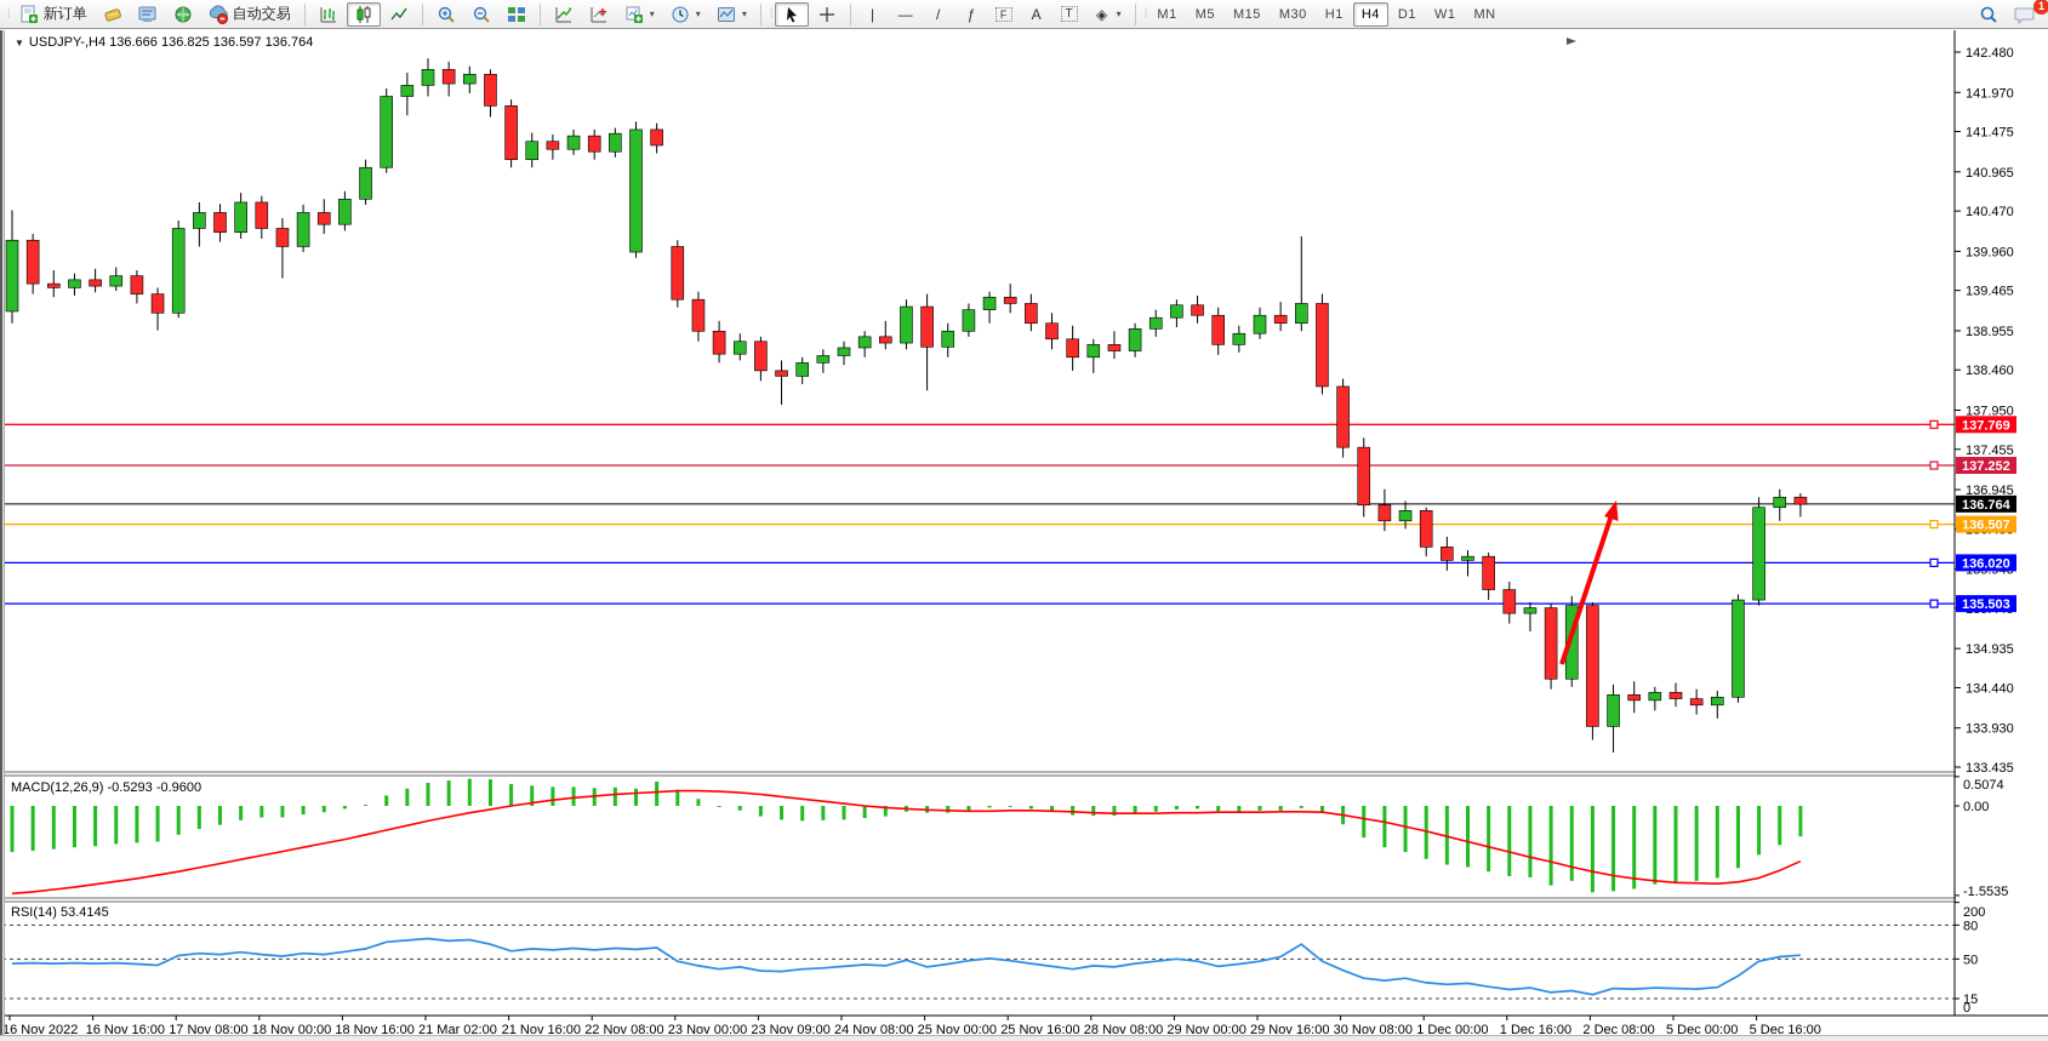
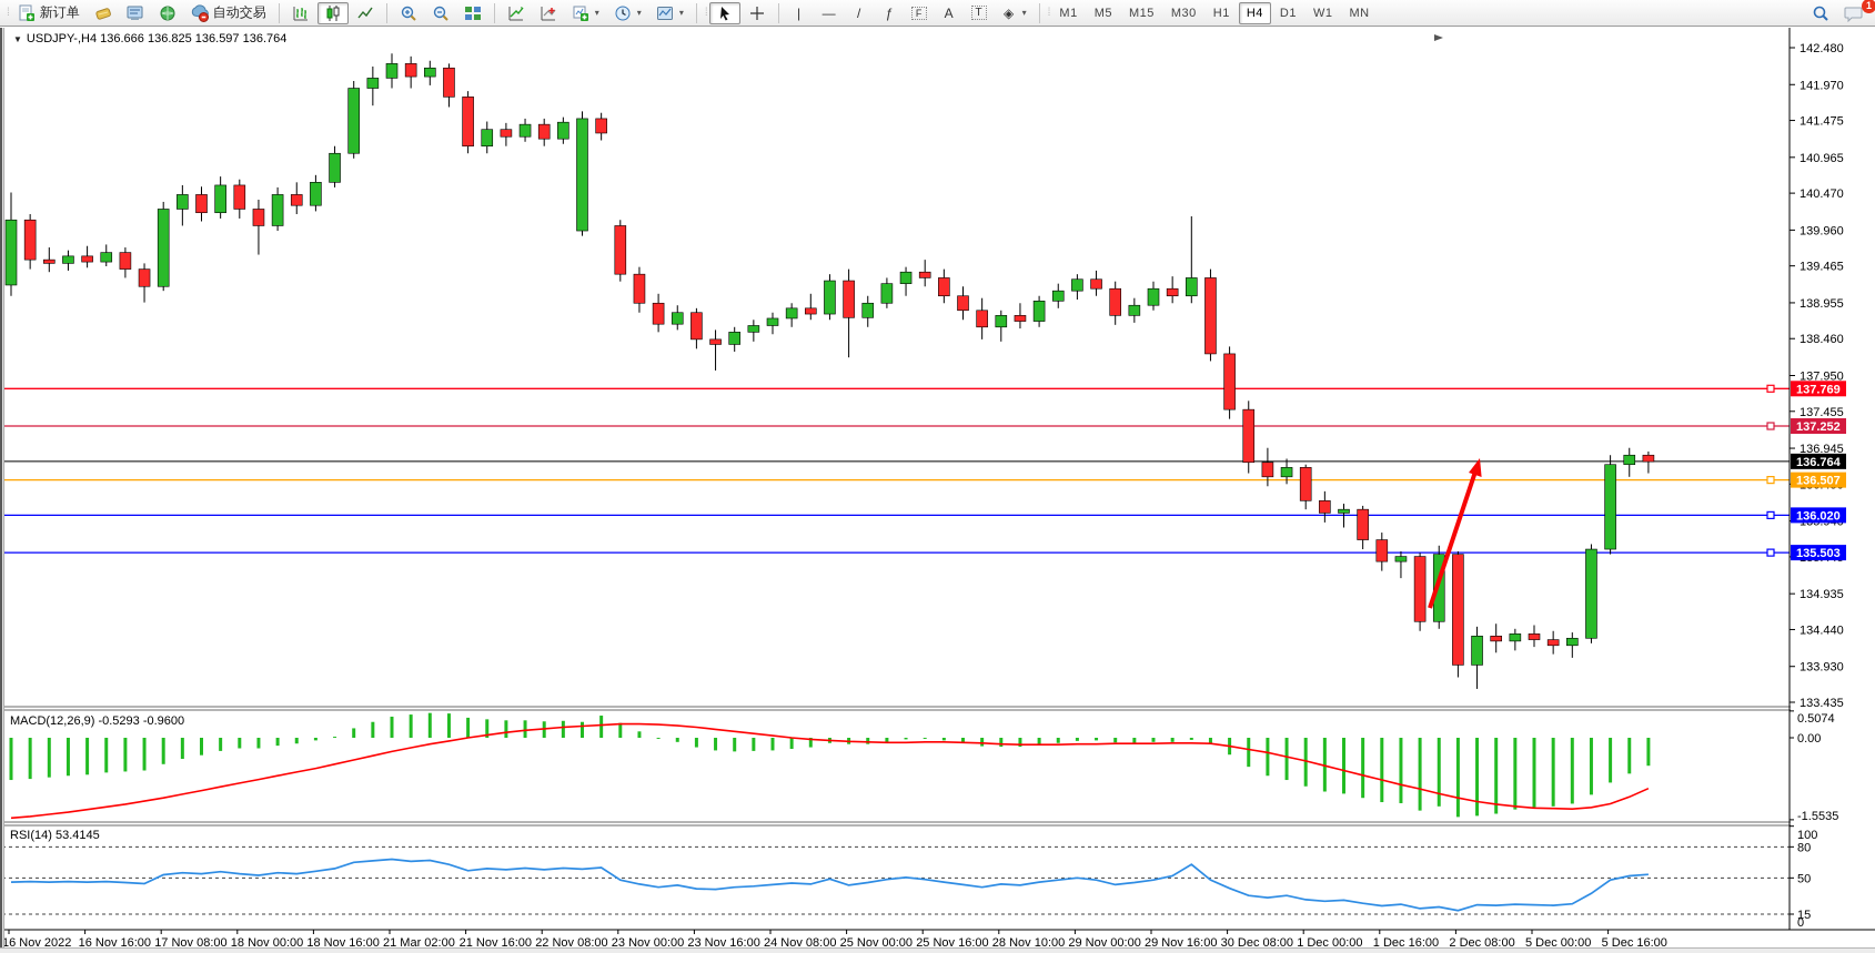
  新订单
  自动交易
  ▾
  ▾
  ▾
  |
  —
  /
  ƒ
  F
  A
  T
  ◈
  ▾
  ⁞
  M1
  M5
  M15
  M30
  H1
  H4
  D1
  W1
  MN
  1
  142.480
  141.970
  141.475
  140.965
  140.470
  139.960
  139.465
  138.955
  138.460
  137.950
  137.455
  136.945
  134.935
  134.440
  133.930
  133.435
  0.5074
  0.00
  -1.5535
- 200
+ 100
  80
  50
  15
  0
  16 Nov 2022
  16 Nov 16:00
  17 Nov 08:00
  18 Nov 00:00
  18 Nov 16:00
  21 Mar 02:00
  21 Nov 16:00
  22 Nov 08:00
  23 Nov 00:00
- 23 Nov 09:00
+ 23 Nov 16:00
  24 Nov 08:00
  25 Nov 00:00
  25 Nov 16:00
- 28 Nov 08:00
+ 28 Nov 10:00
  29 Nov 00:00
  29 Nov 16:00
- 30 Nov 08:00
+ 30 Dec 08:00
  1 Dec 00:00
  1 Dec 16:00
  2 Dec 08:00
  5 Dec 00:00
  5 Dec 16:00
  137.769
  137.252
  136.764
  136.507
  136.020
  135.503
  ▼ USDJPY-,H4 136.666 136.825 136.597 136.764
  MACD(12,26,9) -0.5293 -0.9600
  RSI(14) 53.4145
